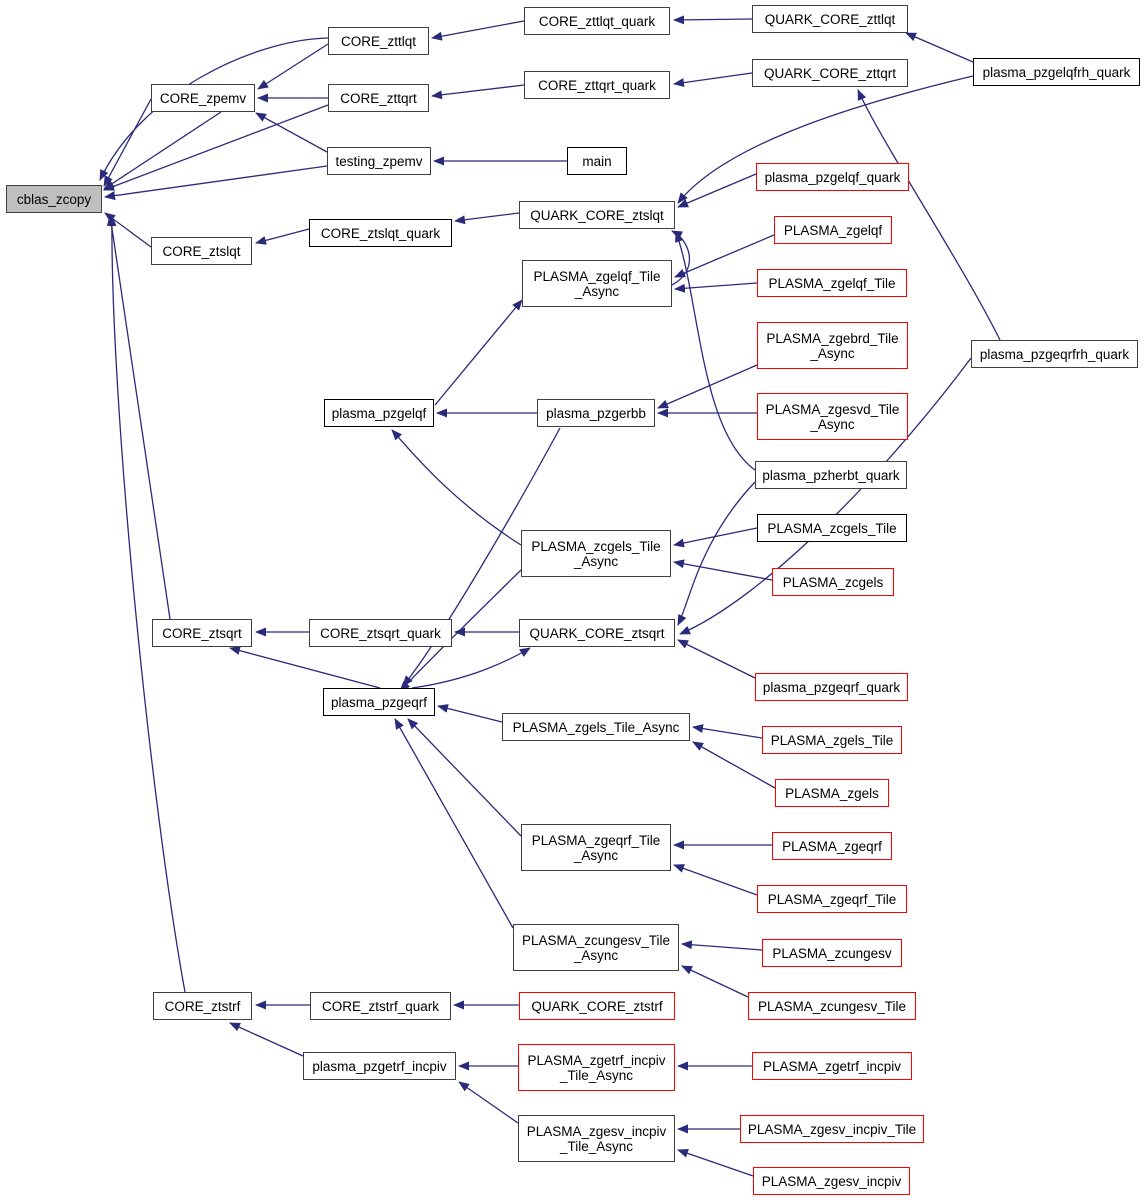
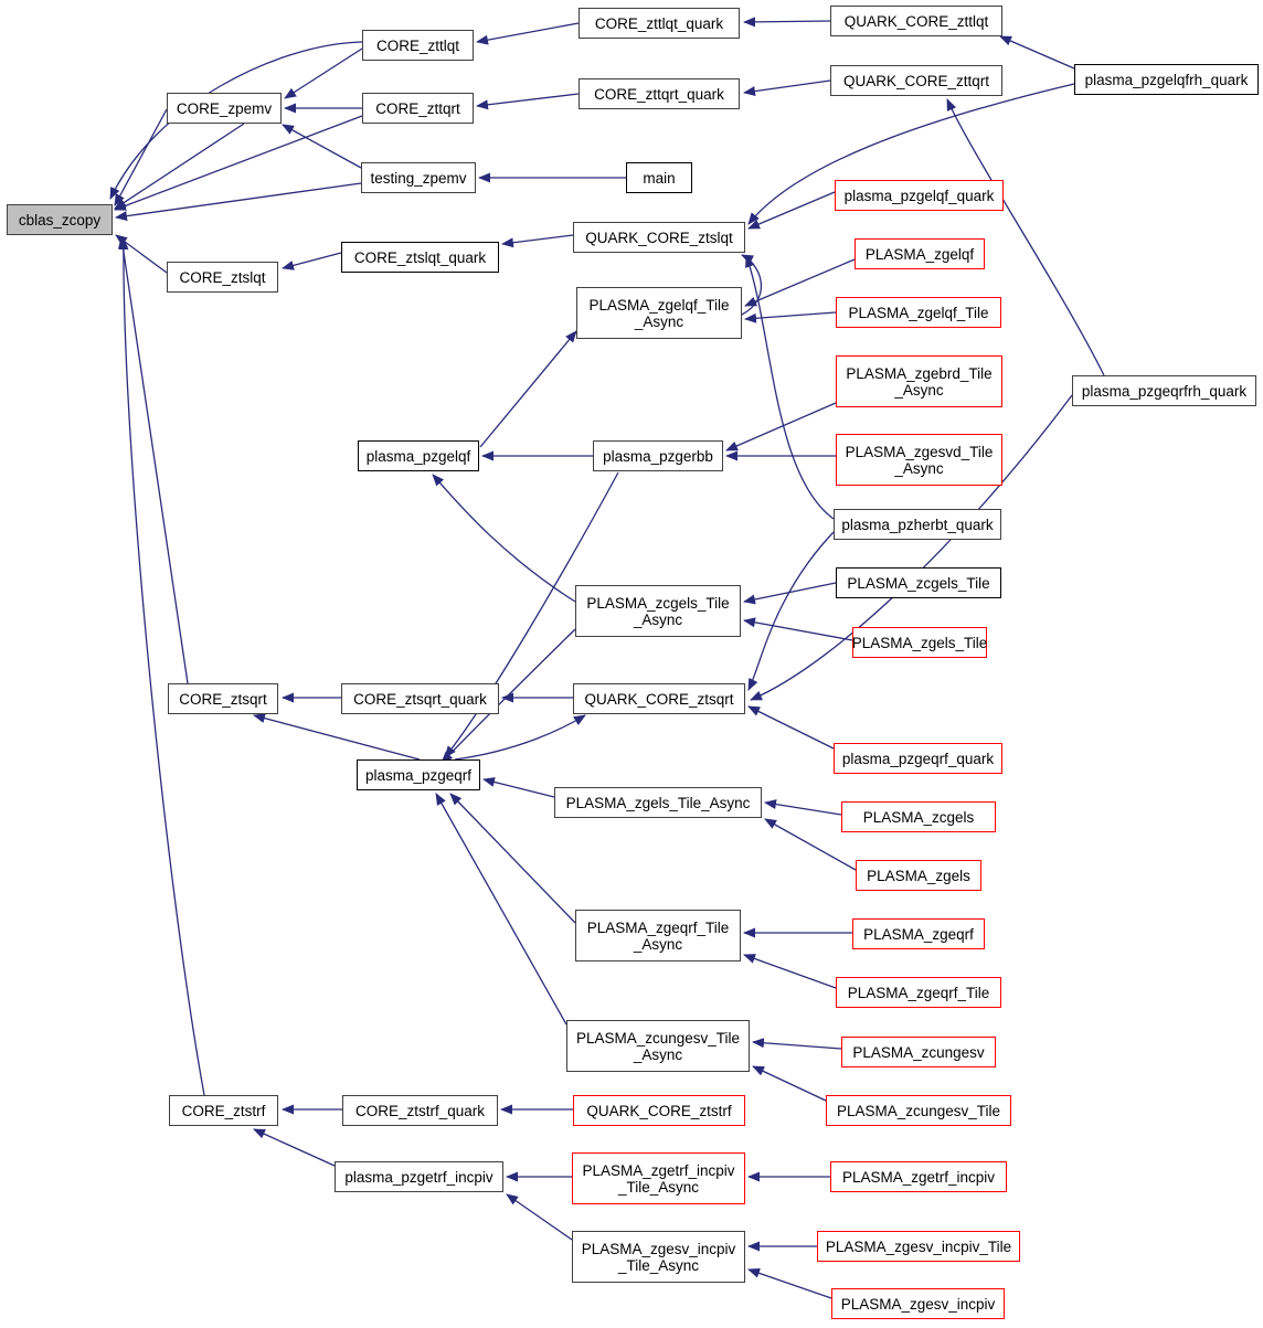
  cblas_zcopy
  CORE_zpemv
  CORE_zttlqt
  CORE_zttqrt
  testing_zpemv
  CORE_ztslqt
  CORE_zttlqt_quark
  CORE_zttqrt_quark
  main
  CORE_ztslqt_quark
  QUARK_CORE_zttlqt
  QUARK_CORE_zttqrt
  QUARK_CORE_ztslqt
  plasma_pzgelqfrh_quark
  plasma_pzgelqf_quark
  PLASMA_zgelqf
  PLASMA_zgelqf_Tile
  _Async
  PLASMA_zgelqf_Tile
  PLASMA_zgebrd_Tile
  _Async
  plasma_pzgeqrfrh_quark
  plasma_pzgelqf
  plasma_pzgerbb
  PLASMA_zgesvd_Tile
  _Async
  plasma_pzherbt_quark
  PLASMA_zcgels_Tile
  PLASMA_zcgels_Tile
  _Async
- PLASMA_zcgels
+ PLASMA_zgels_Tile
  CORE_ztsqrt
  CORE_ztsqrt_quark
  QUARK_CORE_ztsqrt
  plasma_pzgeqrf_quark
  plasma_pzgeqrf
  PLASMA_zgels_Tile_Async
- PLASMA_zgels_Tile
+ PLASMA_zcgels
  PLASMA_zgels
  PLASMA_zgeqrf_Tile
  _Async
  PLASMA_zgeqrf
  PLASMA_zgeqrf_Tile
  PLASMA_zcungesv_Tile
  _Async
  PLASMA_zcungesv
  PLASMA_zcungesv_Tile
  CORE_ztstrf
  CORE_ztstrf_quark
  QUARK_CORE_ztstrf
  plasma_pzgetrf_incpiv
  PLASMA_zgetrf_incpiv
  _Tile_Async
  PLASMA_zgetrf_incpiv
  PLASMA_zgesv_incpiv
  _Tile_Async
  PLASMA_zgesv_incpiv_Tile
  PLASMA_zgesv_incpiv
